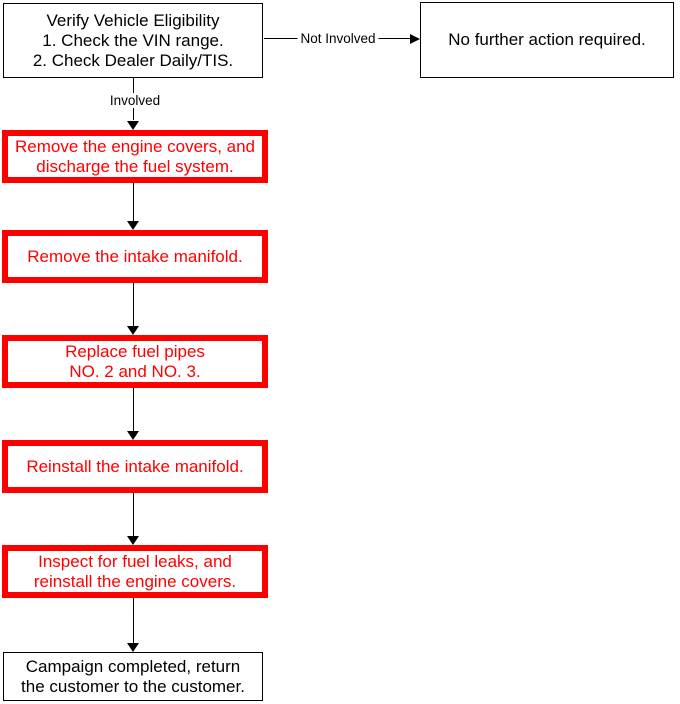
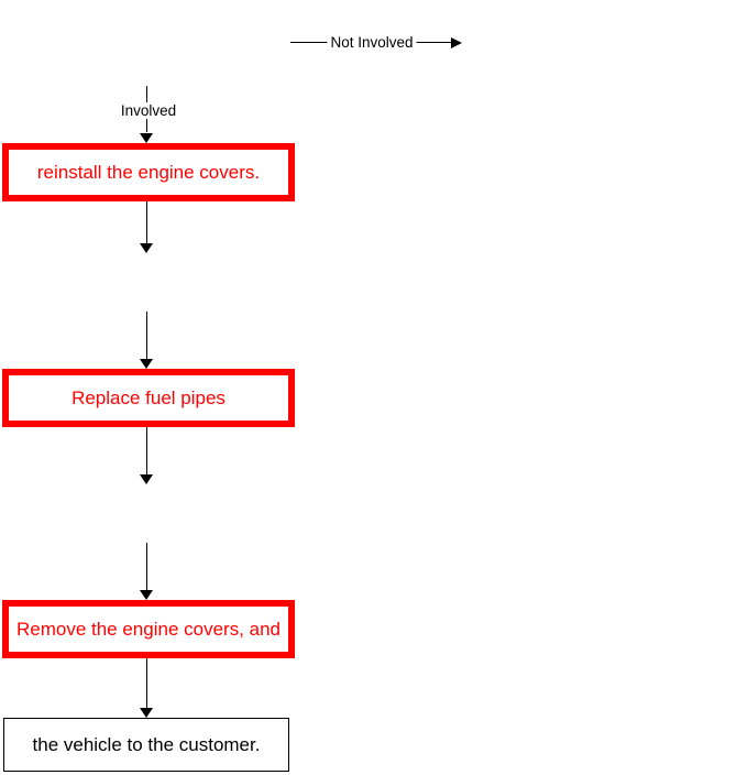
- Verify Vehicle Eligibility
- 1. Check the VIN range.
- 2. Check Dealer Daily/TIS.
  Not Involved
- No further action required.
  Involved
- Remove the engine covers, and
+ reinstall the engine covers.
- discharge the fuel system.
- Remove the intake manifold.
  Replace fuel pipes
- NO. 2 and NO. 3.
- Reinstall the intake manifold.
- Inspect for fuel leaks, and
- reinstall the engine covers.
+ Remove the engine covers, and
- Campaign completed, return
- the customer to the customer.
+ the vehicle to the customer.
